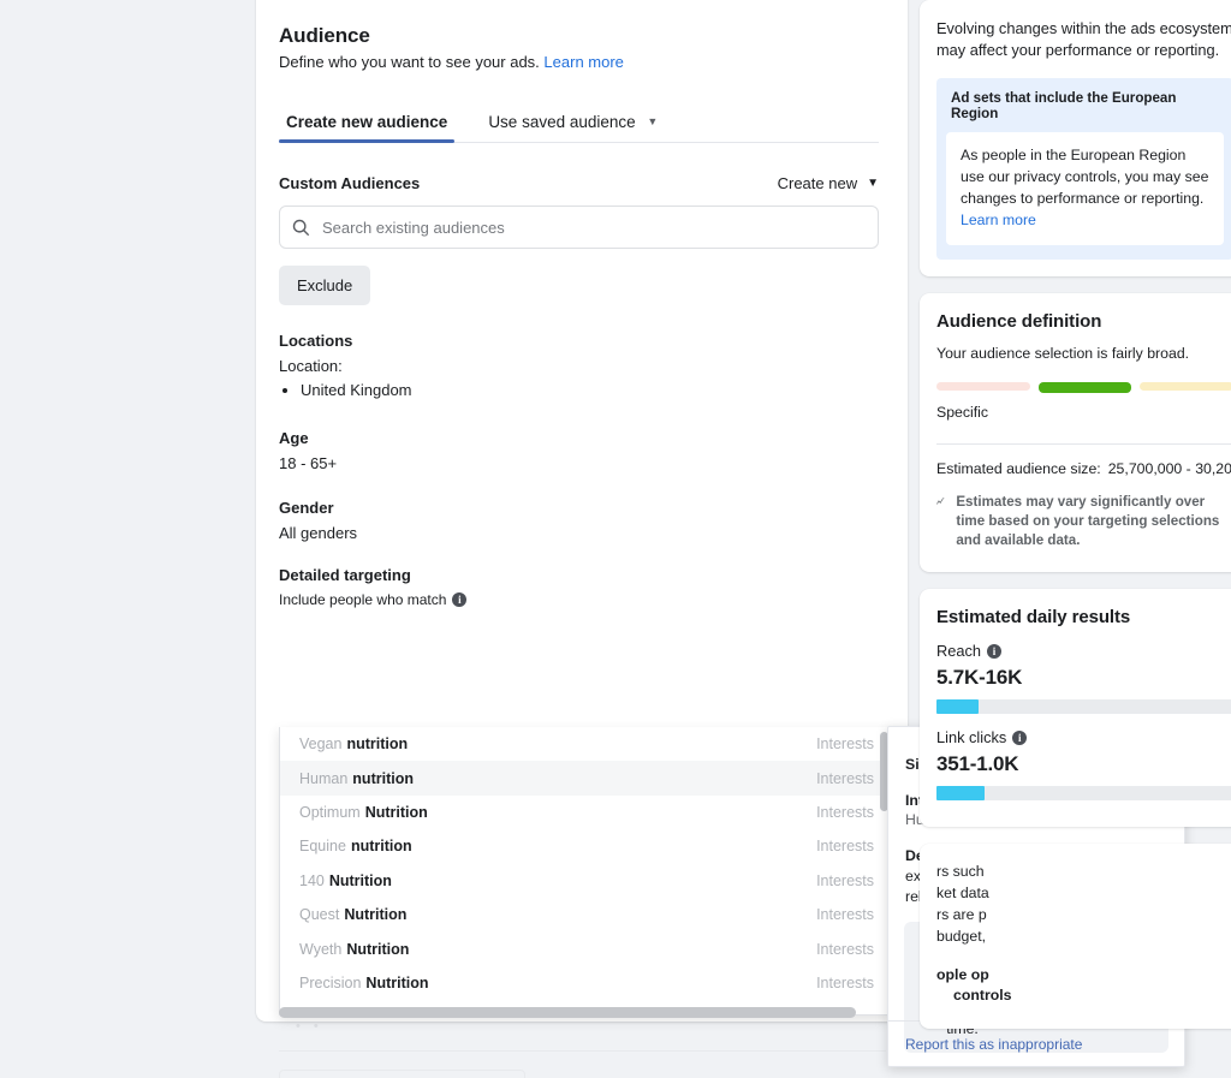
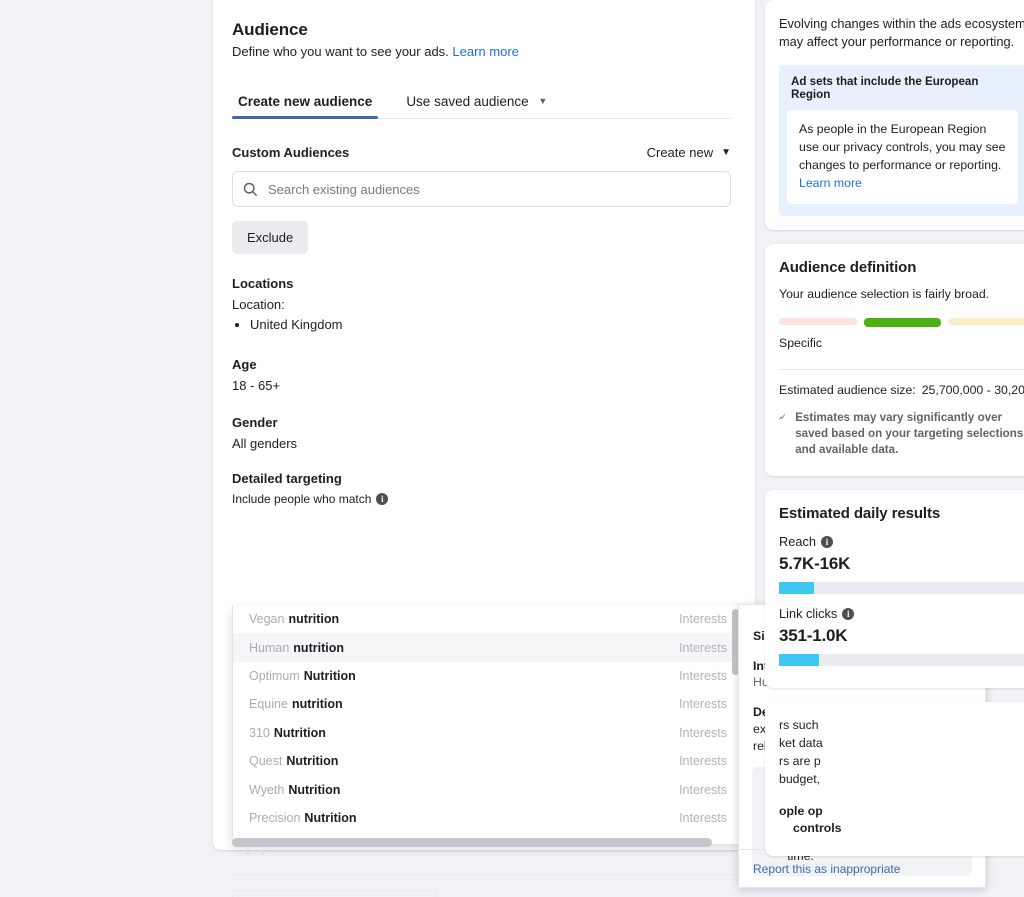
  Audience
  Define who you want to see your ads. Learn more
  Create new audience
  Use saved audience ▼
  Custom Audiences
  Create new
  ▼
  Search existing audiences
  Exclude
  Locations
  Location:
  United Kingdom
  Age
  18 - 65+
  Gender
  All genders
  Detailed targeting
  Include people who match
  i
  • •
  Vegan
  nutrition
  Interests
  Human
  nutrition
  Interests
  Optimum
  Nutrition
  Interests
  Equine
  nutrition
  Interests
- 140
+ 310
  Nutrition
  Interests
  Quest
  Nutrition
  Interests
  Wyeth
  Nutrition
  Interests
  Precision
  Nutrition
  Interests
  Report this as inappropriate
  Evolving changes within the ads ecosystem may affect your performance or reporting.
  Ad sets that include the European Region
  As people in the European Region use our privacy controls, you may see changes to performance or reporting. Learn more
  Audience definition
  Your audience selection is fairly broad.
  Specific
  Estimated audience size:
  25,700,000 - 30,20
- Estimates may vary significantly over time based on your targeting selections and available data.
+ Estimates may vary significantly over saved based on your targeting selections and available data.
  Estimated daily results
  Reach
  i
  5.7K-16K
  Link clicks
  i
  351-1.0K
  rs such
  ket data
  rs are p
  budget,
  ople op
  controls
